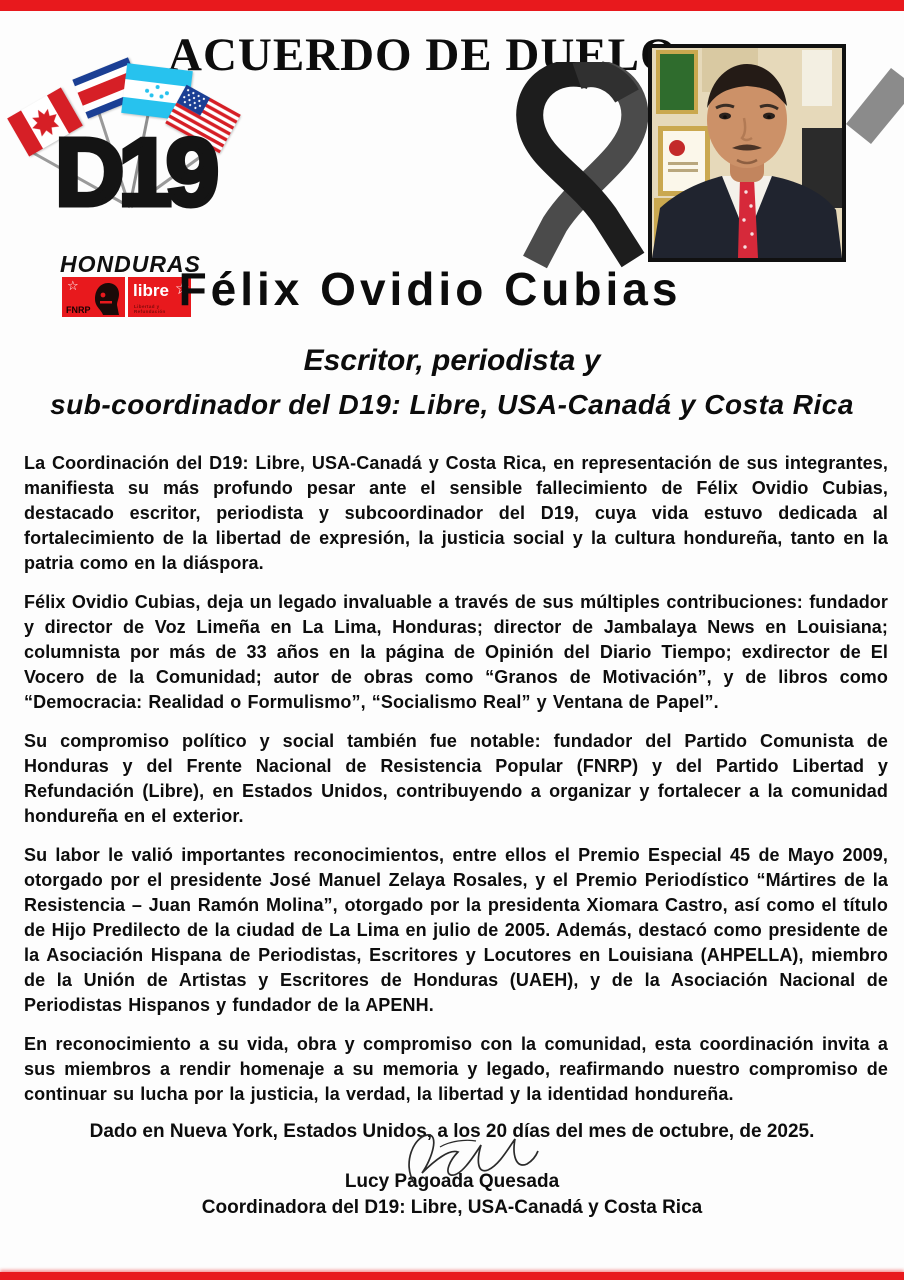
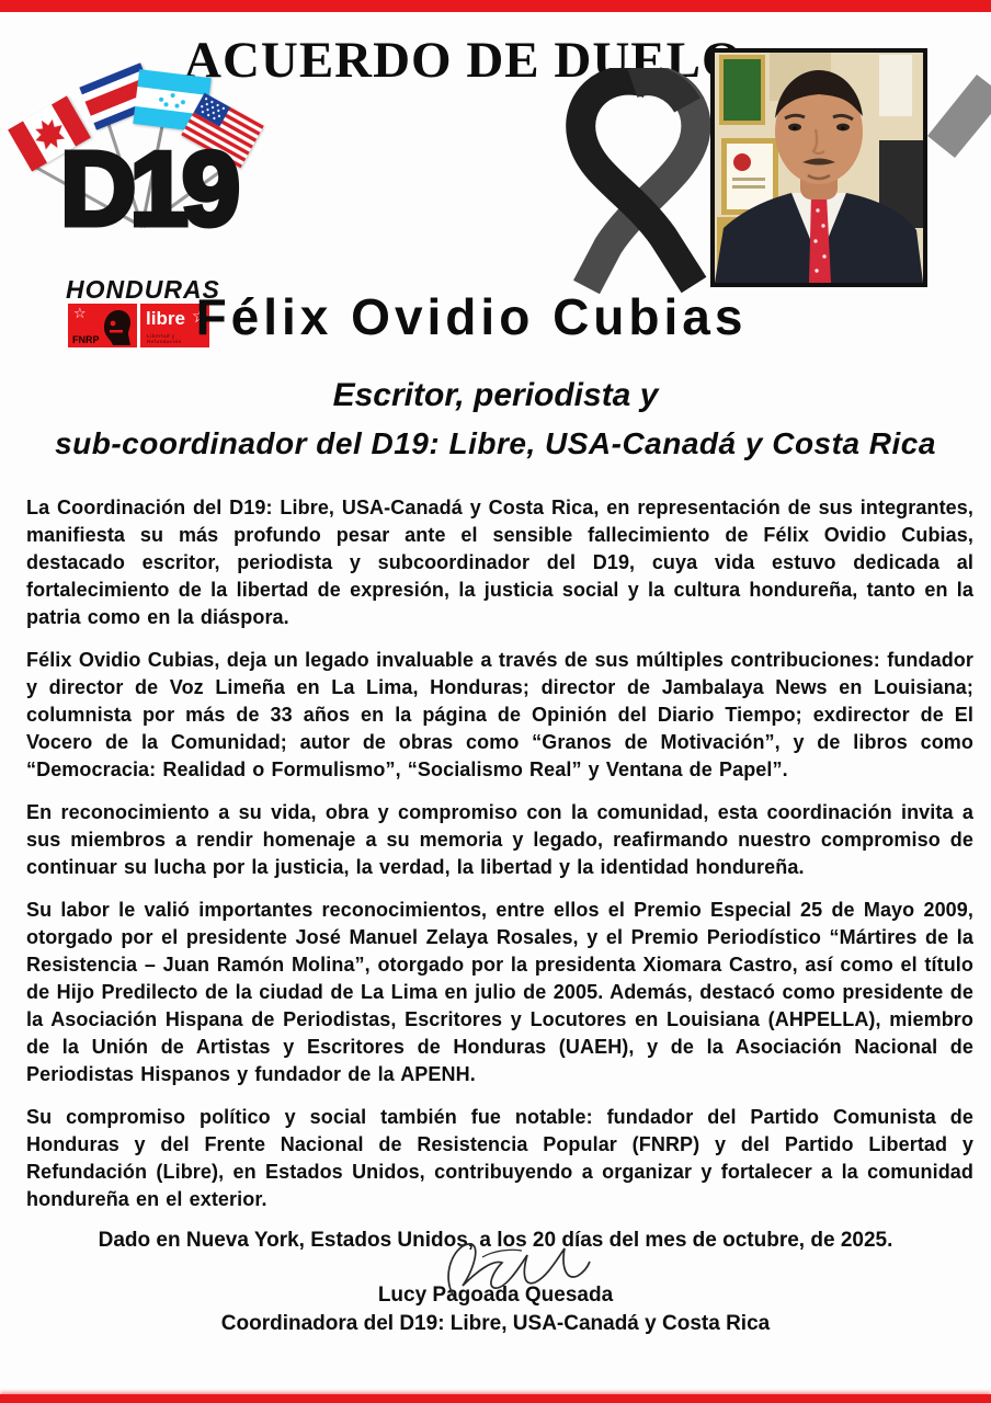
  ACUERDO DE DUEL
  D19
  HONDURAS
  ☆
  FNRP
  libre
  ☆
  Félix Ovidio Cubias
  Escritor, periodista y
  sub-coordinador del D19: Libre, USA-Canadá y Costa Rica
  La Coordinación del D19: Libre, USA-Canadá y Costa Rica, en representación de sus integrantes, manifiesta su más profundo pesar ante el sensible fallecimiento de Félix Ovidio Cubias, destacado escritor, periodista y subcoordinador del D19, cuya vida estuvo dedicada al fortalecimiento de la libertad de expresión, la justicia social y la cultura hondureña, tanto en la patria como en la diáspora.
  Félix Ovidio Cubias, deja un legado invaluable a través de sus múltiples contribuciones: fundador y director de Voz Limeña en La Lima, Honduras; director de Jambalaya News en Louisiana; columnista por más de 33 años en la página de Opinión del Diario Tiempo; exdirector de El Vocero de la Comunidad; autor de obras como “Granos de Motivación”, y de libros como “Democracia: Realidad o Formulismo”, “Socialismo Real” y Ventana de Papel”.
- Su compromiso político y social también fue notable: fundador del Partido Comunista de Honduras y del Frente Nacional de Resistencia Popular (FNRP) y del Partido Libertad y Refundación (Libre), en Estados Unidos, contribuyendo a organizar y fortalecer a la comunidad hondureña en el exterior.
+ En reconocimiento a su vida, obra y compromiso con la comunidad, esta coordinación invita a sus miembros a rendir homenaje a su memoria y legado, reafirmando nuestro compromiso de continuar su lucha por la justicia, la verdad, la libertad y la identidad hondureña.
- Su labor le valió importantes reconocimientos, entre ellos el Premio Especial 45 de Mayo 2009, otorgado por el presidente José Manuel Zelaya Rosales, y el Premio Periodístico “Mártires de la Resistencia – Juan Ramón Molina”, otorgado por la presidenta Xiomara Castro, así como el título de Hijo Predilecto de la ciudad de La Lima en julio de 2005. Además, destacó como presidente de la Asociación Hispana de Periodistas, Escritores y Locutores en Louisiana (AHPELLA), miembro de la Unión de Artistas y Escritores de Honduras (UAEH), y de la Asociación Nacional de Periodistas Hispanos y fundador de la APENH.
+ Su labor le valió importantes reconocimientos, entre ellos el Premio Especial 25 de Mayo 2009, otorgado por el presidente José Manuel Zelaya Rosales, y el Premio Periodístico “Mártires de la Resistencia – Juan Ramón Molina”, otorgado por la presidenta Xiomara Castro, así como el título de Hijo Predilecto de la ciudad de La Lima en julio de 2005. Además, destacó como presidente de la Asociación Hispana de Periodistas, Escritores y Locutores en Louisiana (AHPELLA), miembro de la Unión de Artistas y Escritores de Honduras (UAEH), y de la Asociación Nacional de Periodistas Hispanos y fundador de la APENH.
- En reconocimiento a su vida, obra y compromiso con la comunidad, esta coordinación invita a sus miembros a rendir homenaje a su memoria y legado, reafirmando nuestro compromiso de continuar su lucha por la justicia, la verdad, la libertad y la identidad hondureña.
+ Su compromiso político y social también fue notable: fundador del Partido Comunista de Honduras y del Frente Nacional de Resistencia Popular (FNRP) y del Partido Libertad y Refundación (Libre), en Estados Unidos, contribuyendo a organizar y fortalecer a la comunidad hondureña en el exterior.
  Dado en Nueva York, Estados Unidos, a los 20 días del mes de octubre, de 2025.
  Lucy Pgoada Quesada
  Coordinadora del D19: Libre, USA-Canadá y Costa Rica
